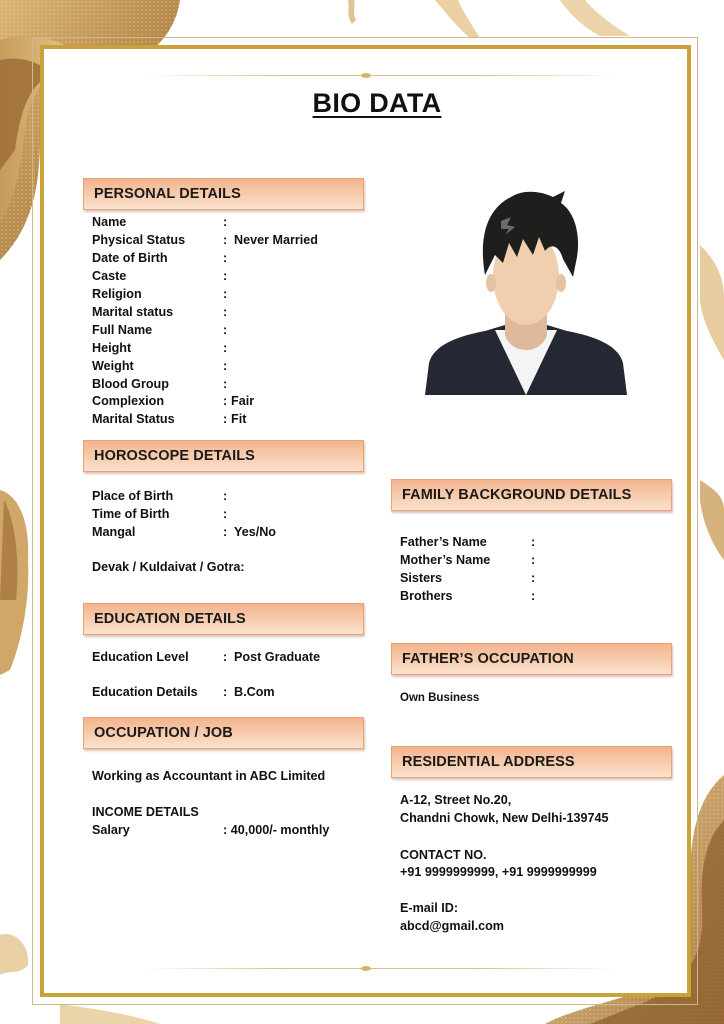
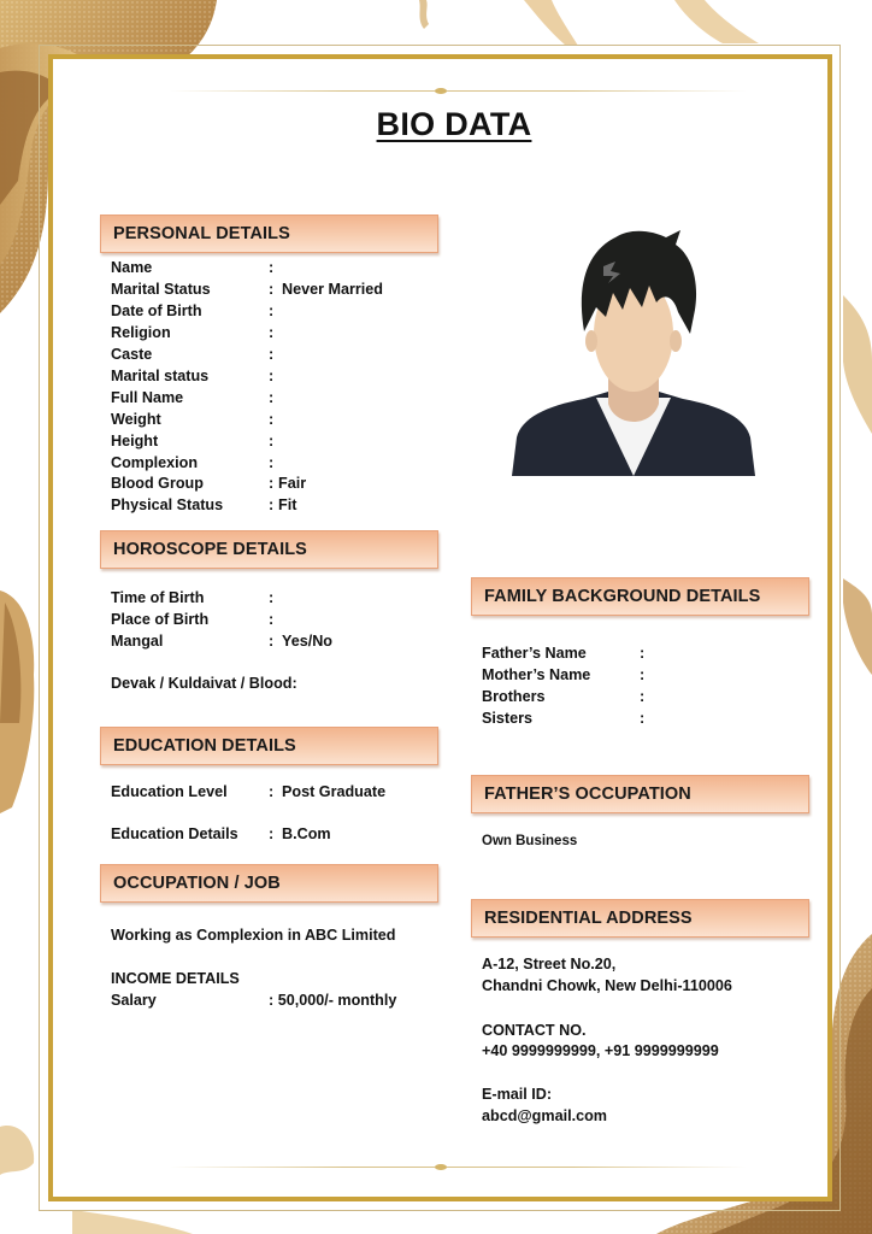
  BIO DATA
  PERSONAL DETAILS
  Name
  :
- Physical Status
+ Marital Status
  :
  Never Married
  Date of Birth
  :
- Caste
+ Religion
  :
- Religion
+ Caste
  :
  Marital status
  :
  Full Name
  :
- Height
+ Weight
  :
- Weight
+ Height
  :
- Blood Group
+ Complexion
  :
- Complexion
+ Blood Group
  :
  Fair
- Marital Status
+ Physical Status
  :
  Fit
  HOROSCOPE DETAILS
- Place of Birth
+ Time of Birth
  :
- Time of Birth
+ Place of Birth
  :
  Mangal
  :
  Yes/No
- Devak / Kuldaivat / Gotra:
+ Devak / Kuldaivat / Blood:
  EDUCATION DETAILS
  Education Level
  :
  Post Graduate
  Education Details
  :
  B.Com
  OCCUPATION / JOB
- Working as Accountant in ABC Limited
+ Working as Complexion in ABC Limited
  INCOME DETAILS
  Salary
- : 40,000/- monthly
+ : 50,000/- monthly
  FAMILY BACKGROUND DETAILS
  Father’s Name
  :
  Mother’s Name
  :
- Sisters
+ Brothers
  :
- Brothers
+ Sisters
  :
  FATHER’S OCCUPATION
  Own Business
  RESIDENTIAL ADDRESS
  A-12, Street No.20,
- Chandni Chowk, New Delhi-139745
+ Chandni Chowk, New Delhi-110006
  CONTACT NO.
- +91 9999999999, +91 9999999999
+ +40 9999999999, +91 9999999999
  E-mail ID:
  abcd@gmail.com
